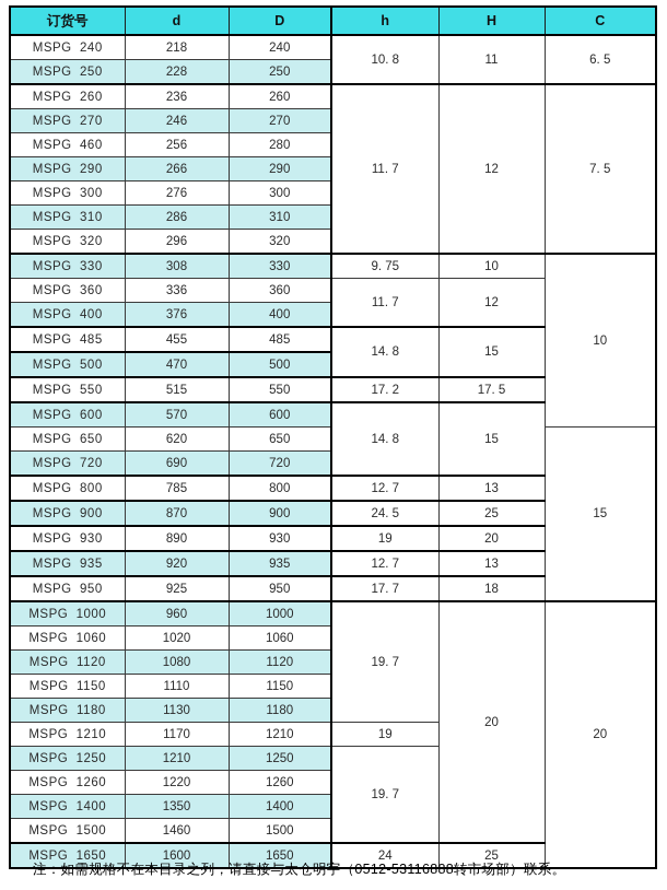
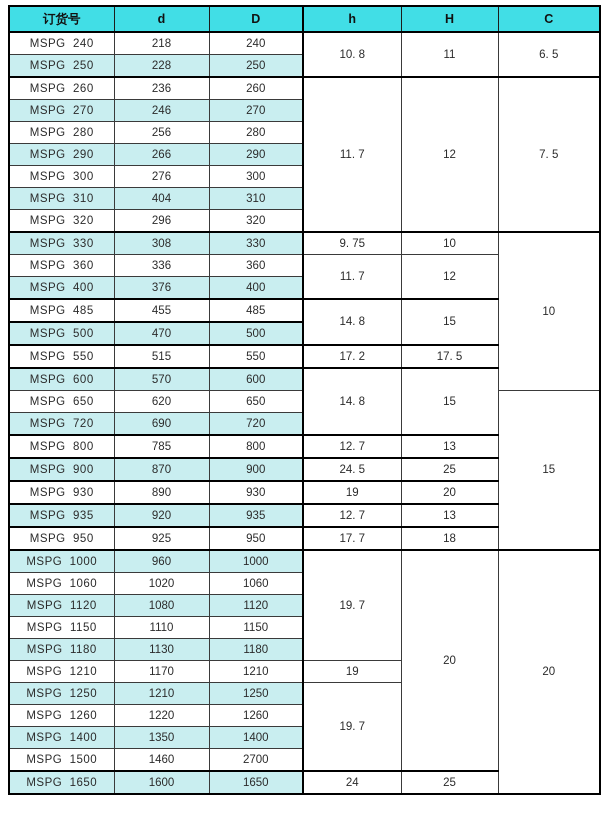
  订货号	d	D	h	H	C
  MSPG 240	218	240	10. 8	11	6. 5
  MSPG 250	228	250
  MSPG 260	236	260	11. 7	12	7. 5
  MSPG 270	246	270
- MSPG 460	256	280
+ MSPG 280	256	280
  MSPG 290	266	290
  MSPG 300	276	300
- MSPG 310	286	310
+ MSPG 310	404	310
  MSPG 320	296	320
  MSPG 330	308	330	9. 75	10	10
  MSPG 360	336	360	11. 7	12
  MSPG 400	376	400
  MSPG 485	455	485	14. 8	15
  MSPG 500	470	500
  MSPG 550	515	550	17. 2	17. 5
  MSPG 600	570	600	14. 8	15
  MSPG 650	620	650	15
  MSPG 720	690	720
  MSPG 800	785	800	12. 7	13
  MSPG 900	870	900	24. 5	25
  MSPG 930	890	930	19	20
  MSPG 935	920	935	12. 7	13
  MSPG 950	925	950	17. 7	18
  MSPG 1000	960	1000	19. 7	20	20
  MSPG 1060	1020	1060
  MSPG 1120	1080	1120
  MSPG 1150	1110	1150
  MSPG 1180	1130	1180
  MSPG 1210	1170	1210	19
  MSPG 1250	1210	1250	19. 7
  MSPG 1260	1220	1260
  MSPG 1400	1350	1400
- MSPG 1500	1460	1500
+ MSPG 1500	1460	2700
  MSPG 1650	1600	1650	24	25
- 注：如需规格不在本目录之列，请直接与太仓明宇（0512-53116888转市场部）联系。
